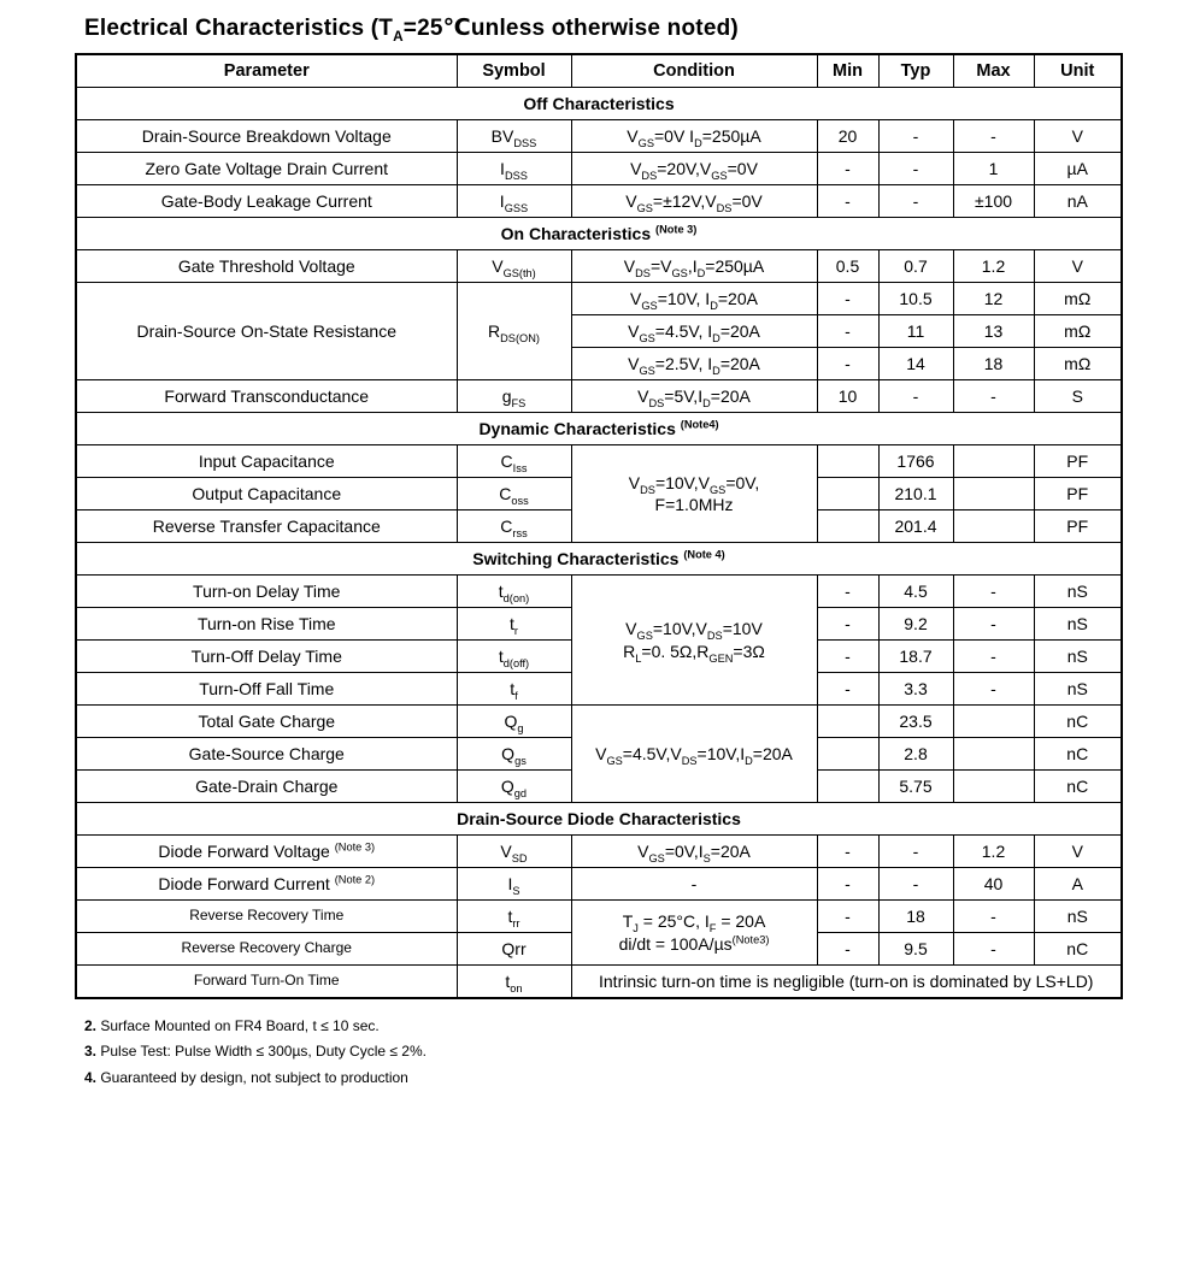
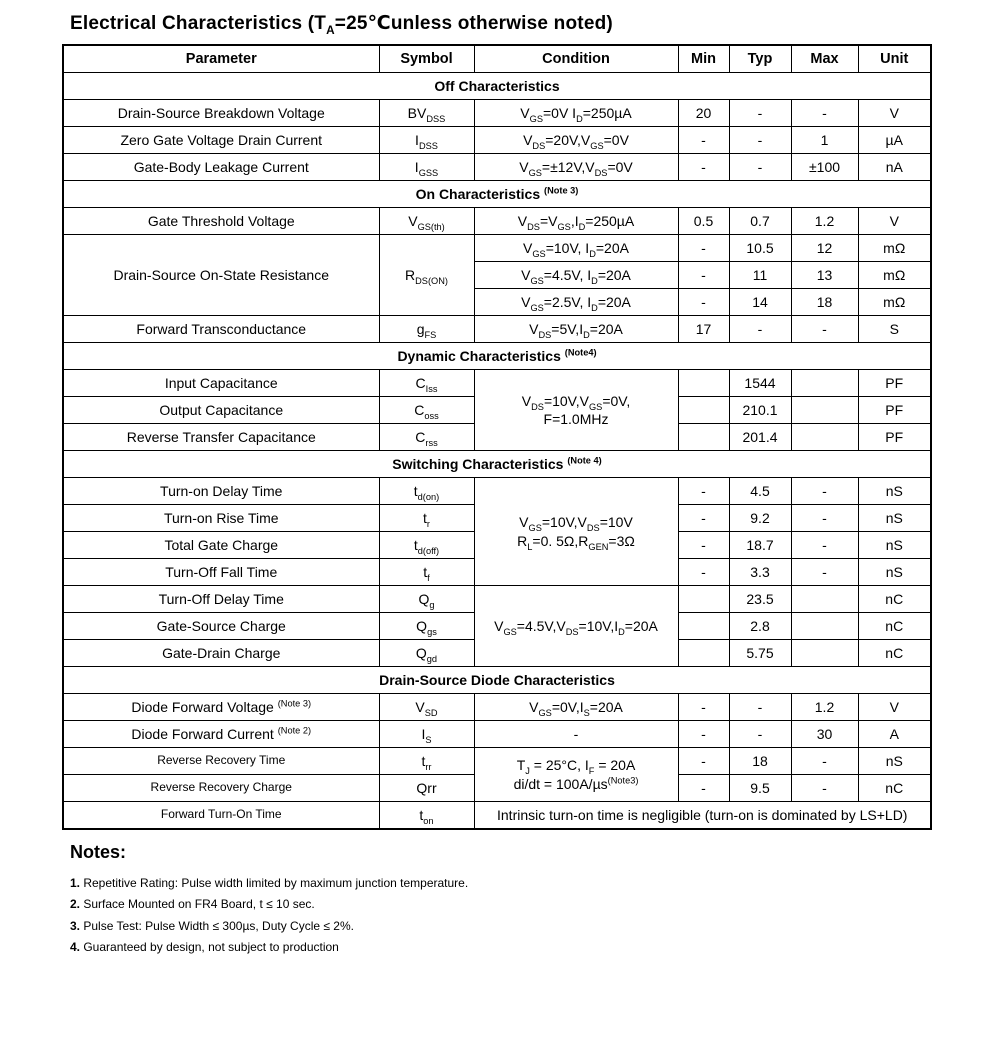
  Electrical Characteristics (TA=25℃unless otherwise noted)
  Parameter	Symbol	Condition	Min	Typ	Max	Unit
  Off Characteristics
  Drain-Source Breakdown Voltage	BVDSS	VGS=0V ID=250µA	20	-	-	V
  Zero Gate Voltage Drain Current	IDSS	VDS=20V,VGS=0V	-	-	1	µA
  Gate-Body Leakage Current	IGSS	VGS=±12V,VDS=0V	-	-	±100	nA
  On Characteristics (Note 3)
  Gate Threshold Voltage	VGS(th)	VDS=VGS,ID=250µA	0.5	0.7	1.2	V
  Drain-Source On-State Resistance	RDS(ON)	VGS=10V, ID=20A	-	10.5	12	mΩ
  VGS=4.5V, ID=20A	-	11	13	mΩ
  VGS=2.5V, ID=20A	-	14	18	mΩ
- Forward Transconductance	gFS	VDS=5V,ID=20A	10	-	-	S
+ Forward Transconductance	gFS	VDS=5V,ID=20A	17	-	-	S
  Dynamic Characteristics (Note4)
- Input Capacitance	CIss	VDS=10V,VGS=0V,F=1.0MHz		1766		PF
+ Input Capacitance	CIss	VDS=10V,VGS=0V,F=1.0MHz		1544		PF
  Output Capacitance	Coss		210.1		PF
  Reverse Transfer Capacitance	Crss		201.4		PF
  Switching Characteristics (Note 4)
  Turn-on Delay Time	td(on)	VGS=10V,VDS=10VRL=0. 5Ω,RGEN=3Ω	-	4.5	-	nS
  Turn-on Rise Time	tr	-	9.2	-	nS
- Turn-Off Delay Time	td(off)	-	18.7	-	nS
+ Total Gate Charge	td(off)	-	18.7	-	nS
  Turn-Off Fall Time	tf	-	3.3	-	nS
- Total Gate Charge	Qg	VGS=4.5V,VDS=10V,ID=20A		23.5		nC
+ Turn-Off Delay Time	Qg	VGS=4.5V,VDS=10V,ID=20A		23.5		nC
  Gate-Source Charge	Qgs		2.8		nC
  Gate-Drain Charge	Qgd		5.75		nC
  Drain-Source Diode Characteristics
  Diode Forward Voltage (Note 3)	VSD	VGS=0V,IS=20A	-	-	1.2	V
- Diode Forward Current (Note 2)	IS	-	-	-	40	A
+ Diode Forward Current (Note 2)	IS	-	-	-	30	A
  Reverse Recovery Time	trr	TJ = 25°C, IF = 20Adi/dt = 100A/µs(Note3)	-	18	-	nS
  Reverse Recovery Charge	Qrr	-	9.5	-	nC
  Forward Turn-On Time	ton	Intrinsic turn-on time is negligible (turn-on is dominated by LS+LD)
+ Notes:
+ 1. Repetitive Rating: Pulse width limited by maximum junction temperature.
  2. Surface Mounted on FR4 Board, t ≤ 10 sec.
  3. Pulse Test: Pulse Width ≤ 300µs, Duty Cycle ≤ 2%.
  4. Guaranteed by design, not subject to production
